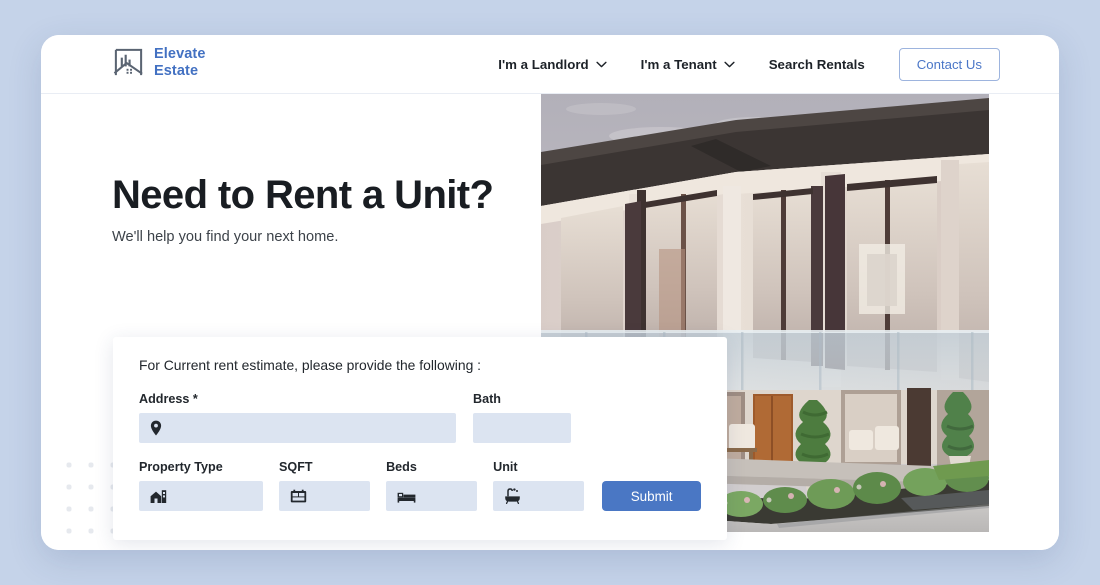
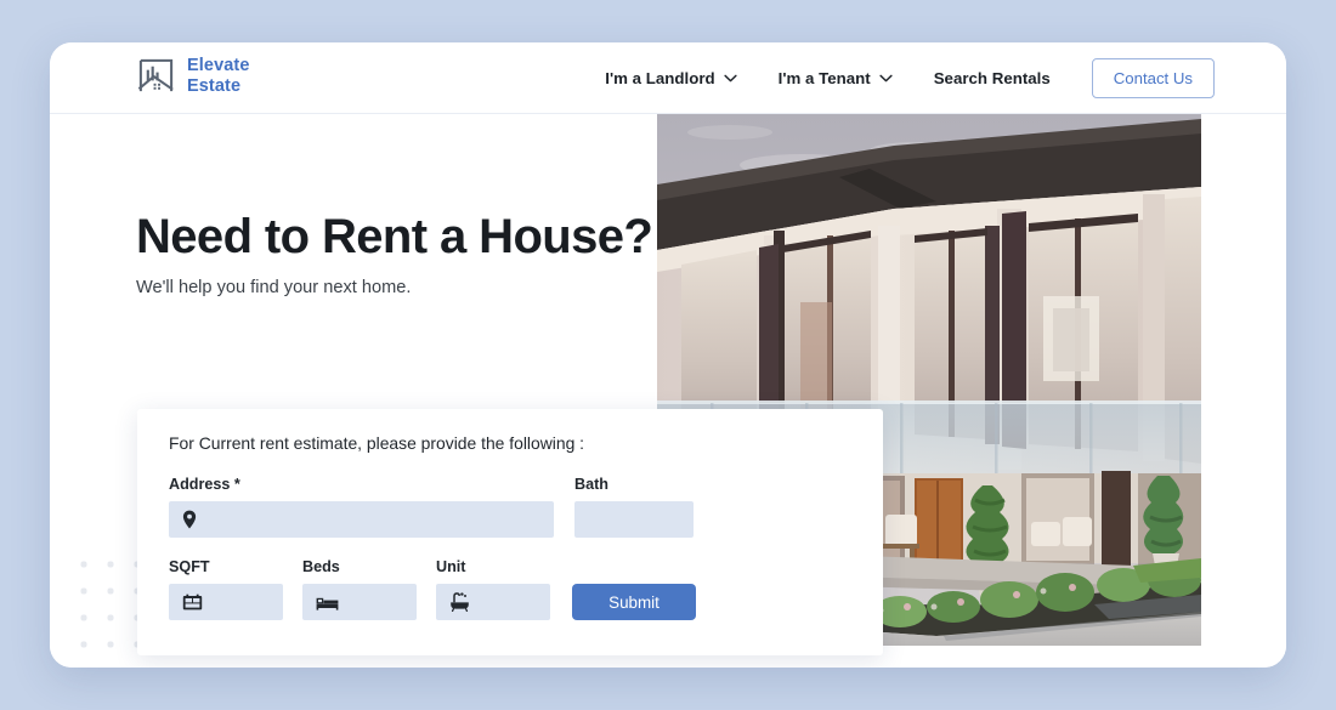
  Elevate
  Estate
  I'm a Landlord
  I'm a Tenant
  Search Rentals
  Contact Us
- Need to Rent a Unit?
+ Need to Rent a House?
  We'll help you find your next home.
  For Current rent estimate, please provide the following :
  Address *
  Bath
- Property Type
  SQFT
  Beds
  Unit
  Submit
